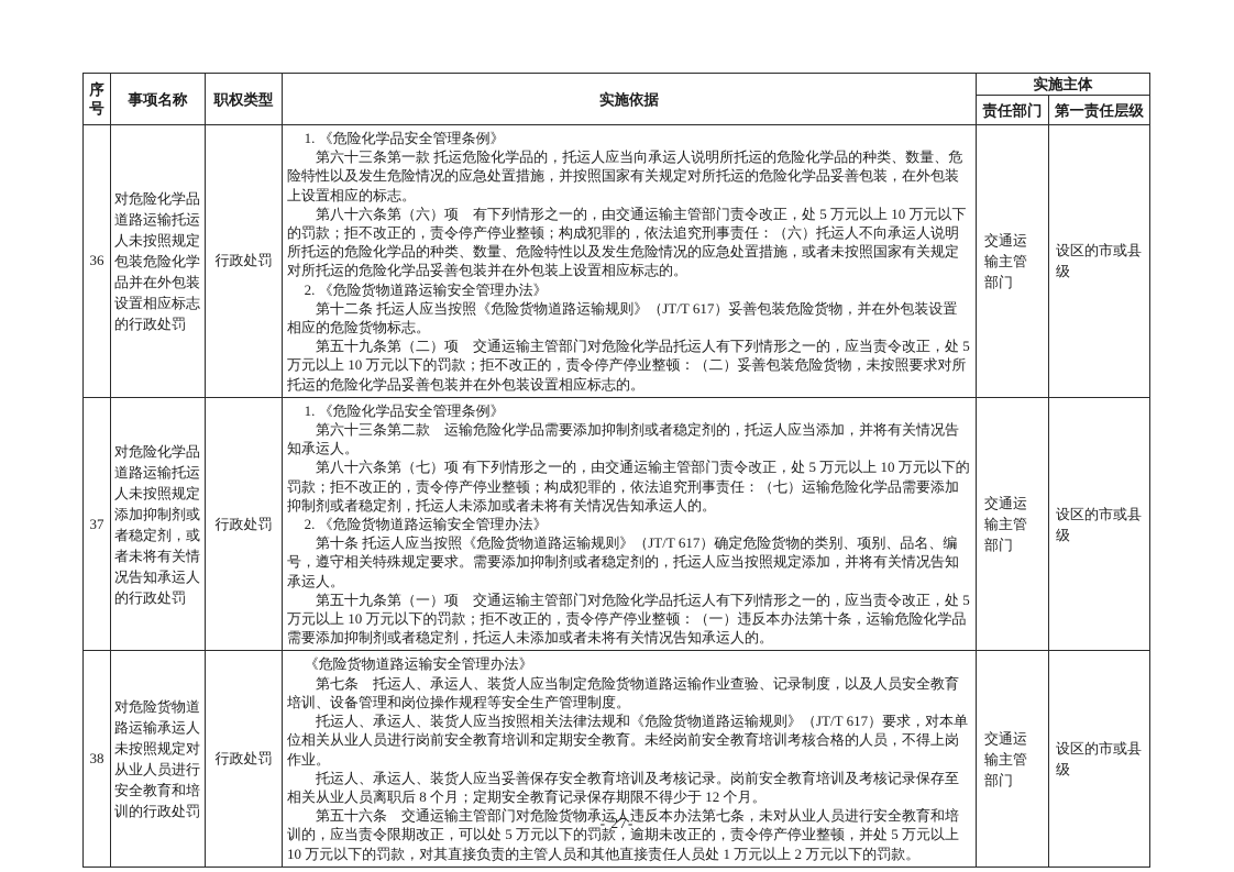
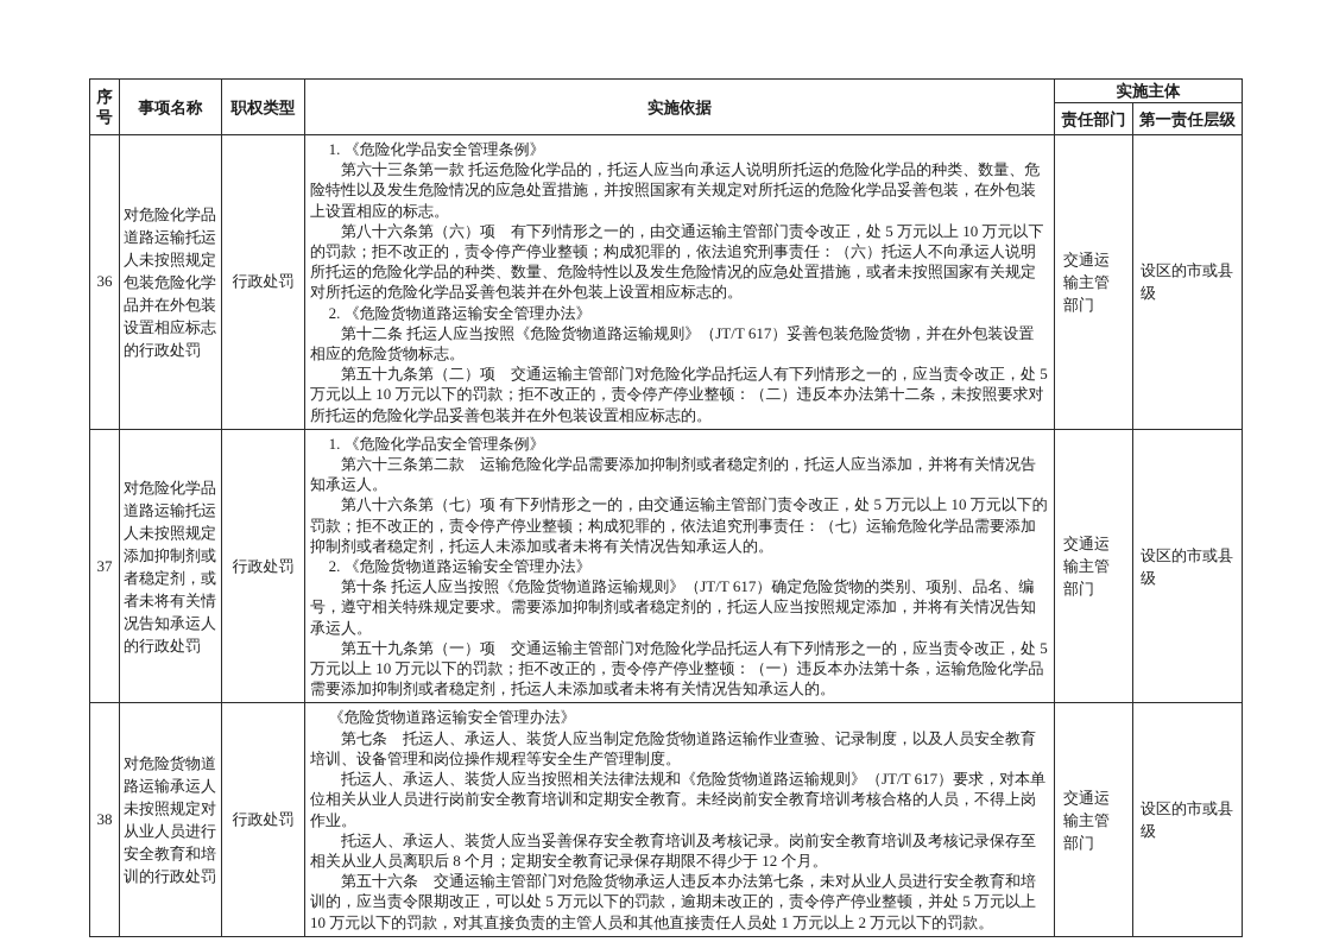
  序号	事项名称	职权类型	实施依据	实施主体
  责任部门	第一责任层级
- 36	对危险化学品道路运输托运人未按照规定包装危险化学品并在外包装设置相应标志的行政处罚	行政处罚	1. 《危险化学品安全管理条例》第六十三条第一款 托运危险化学品的，托运人应当向承运人说明所托运的危险化学品的种类、数量、危险特性以及发生危险情况的应急处置措施，并按照国家有关规定对所托运的危险化学品妥善包装，在外包装上设置相应的标志。第八十六条第（六）项 有下列情形之一的，由交通运输主管部门责令改正，处 5 万元以上 10 万元以下的罚款；拒不改正的，责令停产停业整顿；构成犯罪的，依法追究刑事责任：（六）托运人不向承运人说明所托运的危险化学品的种类、数量、危险特性以及发生危险情况的应急处置措施，或者未按照国家有关规定对所托运的危险化学品妥善包装并在外包装上设置相应标志的。2. 《危险货物道路运输安全管理办法》第十二条 托运人应当按照《危险货物道路运输规则》（JT/T 617）妥善包装危险货物，并在外包装设置相应的危险货物标志。第五十九条第（二）项 交通运输主管部门对危险化学品托运人有下列情形之一的，应当责令改正，处 5 万元以上 10 万元以下的罚款；拒不改正的，责令停产停业整顿：（二）妥善包装危险货物，未按照要求对所托运的危险化学品妥善包装并在外包装设置相应标志的。	交通运输主管部门	设区的市或县级
+ 36	对危险化学品道路运输托运人未按照规定包装危险化学品并在外包装设置相应标志的行政处罚	行政处罚	1. 《危险化学品安全管理条例》第六十三条第一款 托运危险化学品的，托运人应当向承运人说明所托运的危险化学品的种类、数量、危险特性以及发生危险情况的应急处置措施，并按照国家有关规定对所托运的危险化学品妥善包装，在外包装上设置相应的标志。第八十六条第（六）项 有下列情形之一的，由交通运输主管部门责令改正，处 5 万元以上 10 万元以下的罚款；拒不改正的，责令停产停业整顿；构成犯罪的，依法追究刑事责任：（六）托运人不向承运人说明所托运的危险化学品的种类、数量、危险特性以及发生危险情况的应急处置措施，或者未按照国家有关规定对所托运的危险化学品妥善包装并在外包装上设置相应标志的。2. 《危险货物道路运输安全管理办法》第十二条 托运人应当按照《危险货物道路运输规则》（JT/T 617）妥善包装危险货物，并在外包装设置相应的危险货物标志。第五十九条第（二）项 交通运输主管部门对危险化学品托运人有下列情形之一的，应当责令改正，处 5 万元以上 10 万元以下的罚款；拒不改正的，责令停产停业整顿：（二）违反本办法第十二条，未按照要求对所托运的危险化学品妥善包装并在外包装设置相应标志的。	交通运输主管部门	设区的市或县级
  37	对危险化学品道路运输托运人未按照规定添加抑制剂或者稳定剂，或者未将有关情况告知承运人的行政处罚	行政处罚	1. 《危险化学品安全管理条例》第六十三条第二款 运输危险化学品需要添加抑制剂或者稳定剂的，托运人应当添加，并将有关情况告知承运人。第八十六条第（七）项 有下列情形之一的，由交通运输主管部门责令改正，处 5 万元以上 10 万元以下的罚款；拒不改正的，责令停产停业整顿；构成犯罪的，依法追究刑事责任：（七）运输危险化学品需要添加抑制剂或者稳定剂，托运人未添加或者未将有关情况告知承运人的。2. 《危险货物道路运输安全管理办法》第十条 托运人应当按照《危险货物道路运输规则》（JT/T 617）确定危险货物的类别、项别、品名、编号，遵守相关特殊规定要求。需要添加抑制剂或者稳定剂的，托运人应当按照规定添加，并将有关情况告知承运人。第五十九条第（一）项 交通运输主管部门对危险化学品托运人有下列情形之一的，应当责令改正，处 5 万元以上 10 万元以下的罚款；拒不改正的，责令停产停业整顿：（一）违反本办法第十条，运输危险化学品需要添加抑制剂或者稳定剂，托运人未添加或者未将有关情况告知承运人的。	交通运输主管部门	设区的市或县级
  38	对危险货物道路运输承运人未按照规定对从业人员进行安全教育和培训的行政处罚	行政处罚	《危险货物道路运输安全管理办法》第七条 托运人、承运人、装货人应当制定危险货物道路运输作业查验、记录制度，以及人员安全教育培训、设备管理和岗位操作规程等安全生产管理制度。托运人、承运人、装货人应当按照相关法律法规和《危险货物道路运输规则》（JT/T 617）要求，对本单位相关从业人员进行岗前安全教育培训和定期安全教育。未经岗前安全教育培训考核合格的人员，不得上岗作业。托运人、承运人、装货人应当妥善保存安全教育培训及考核记录。岗前安全教育培训及考核记录保存至相关从业人员离职后 8 个月；定期安全教育记录保存期限不得少于 12 个月。第五十六条 交通运输主管部门对危险货物承运人违反本办法第七条，未对从业人员进行安全教育和培训的，应当责令限期改正，可以处 5 万元以下的罚款，逾期未改正的，责令停产停业整顿，并处 5 万元以上 10 万元以下的罚款，对其直接负责的主管人员和其他直接责任人员处 1 万元以上 2 万元以下的罚款。	交通运输主管部门	设区的市或县级
- - 27-
